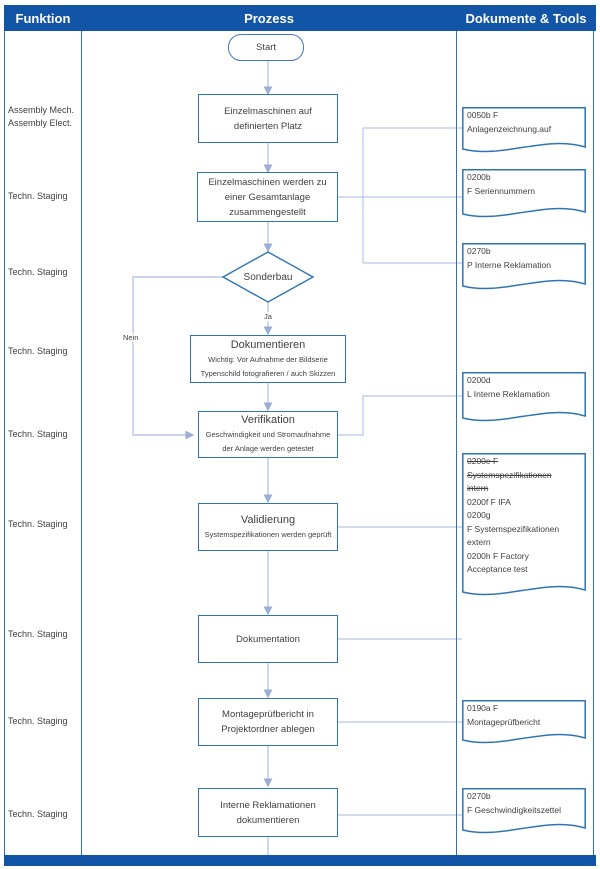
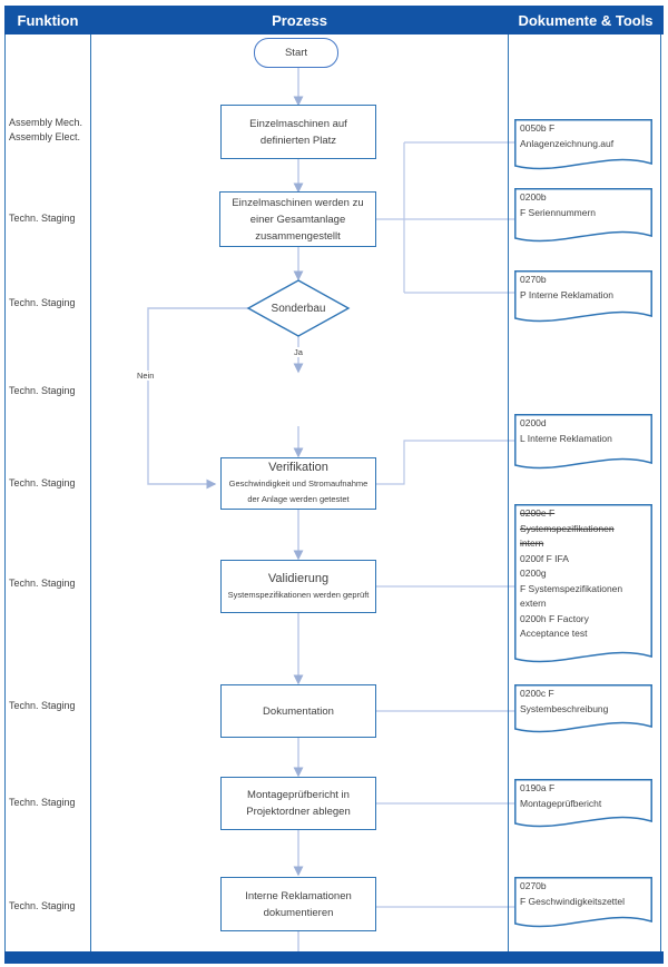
  Funktion
  Prozess
  Dokumente & Tools
  Assembly Mech.
  Assembly Elect.
  Techn. Staging
  Techn. Staging
  Techn. Staging
  Techn. Staging
  Techn. Staging
  Techn. Staging
  Techn. Staging
  Techn. Staging
  Start
  Einzelmaschinen auf
  definierten Platz
  Einzelmaschinen werden zu
  einer Gesamtanlage
  zusammengestellt
  Sonderbau
  Ja
  Nein
- Dokumentieren
- Wichtig: Vor Aufnahme der Bildserie
- Typenschild fotografieren / auch Skizzen
  Verifikation
  Geschwindigkeit und Stromaufnahme
  der Anlage werden getestet
  Validierung
  Systemspezifikationen werden geprüft
  Dokumentation
  Montageprüfbericht in
  Projektordner ablegen
  Interne Reklamationen
  dokumentieren
  0050b F
  Anlagenzeichnung.auf
  0200b
  F Seriennummern
  0270b
  P Interne Reklamation
  0200d
  L Interne Reklamation
  0200e F
  Systemspezifikationen
  intern
  0200f F IFA
  0200g
  F Systemspezifikationen
  extern
  0200h F Factory
  Acceptance test
+ 0200c F
+ Systembeschreibung
  0190a F
  Montageprüfbericht
  0270b
  F Geschwindigkeitszettel
